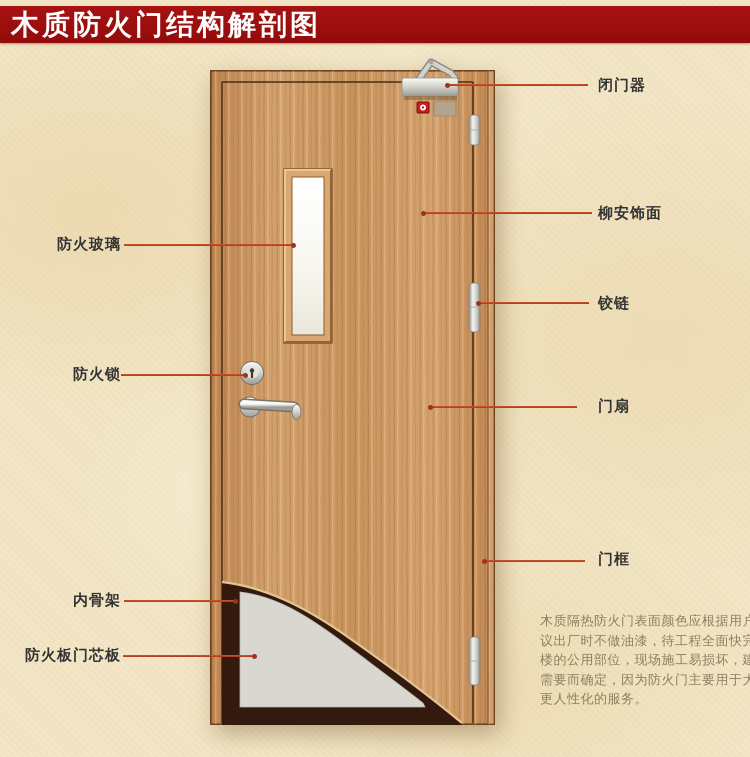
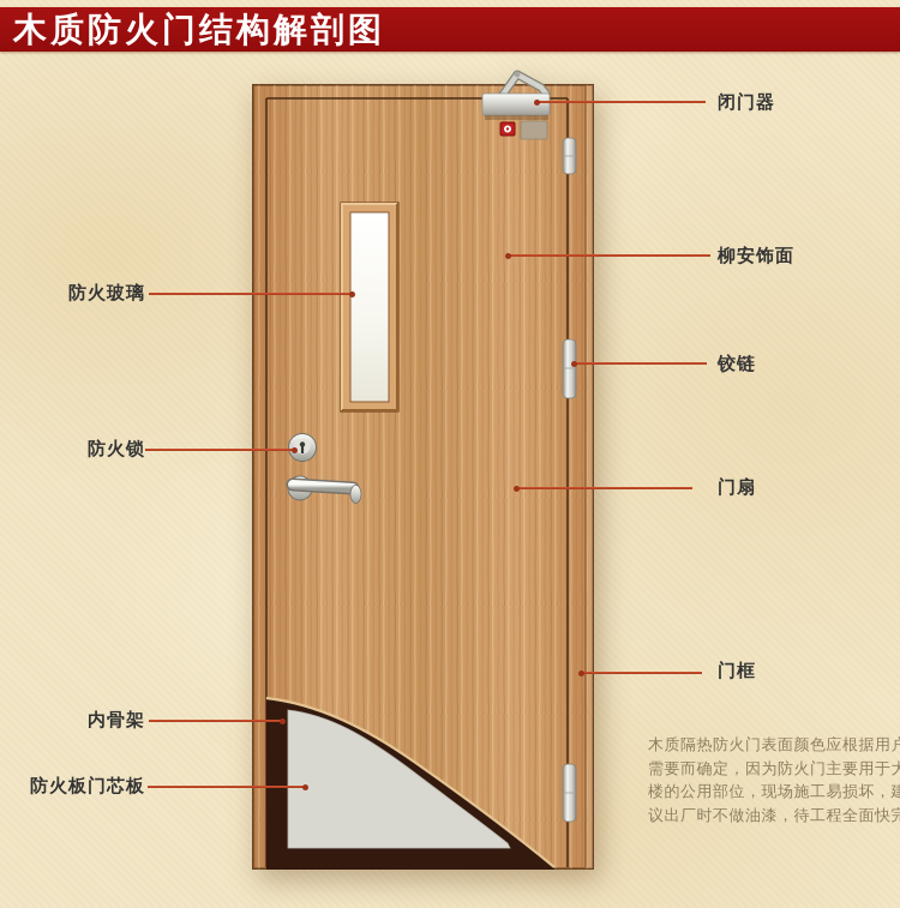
  木质防火门结构解剖图
  防火玻璃
  防火锁
  内骨架
  防火板门芯板
  闭门器
  柳安饰面
  铰链
  门扇
  门框
  木质隔热防火门表面颜色应根据用户
- 议出厂时不做油漆，待工程全面快完
+ 需要而确定，因为防火门主要用于大
  楼的公用部位，现场施工易损坏，建
- 需要而确定，因为防火门主要用于大
+ 议出厂时不做油漆，待工程全面快完
- 更人性化的服务。
